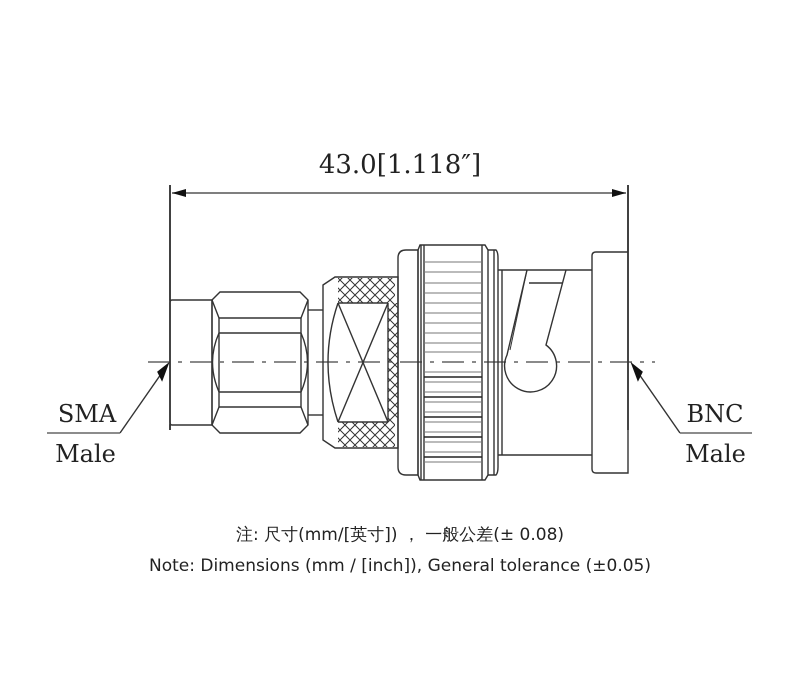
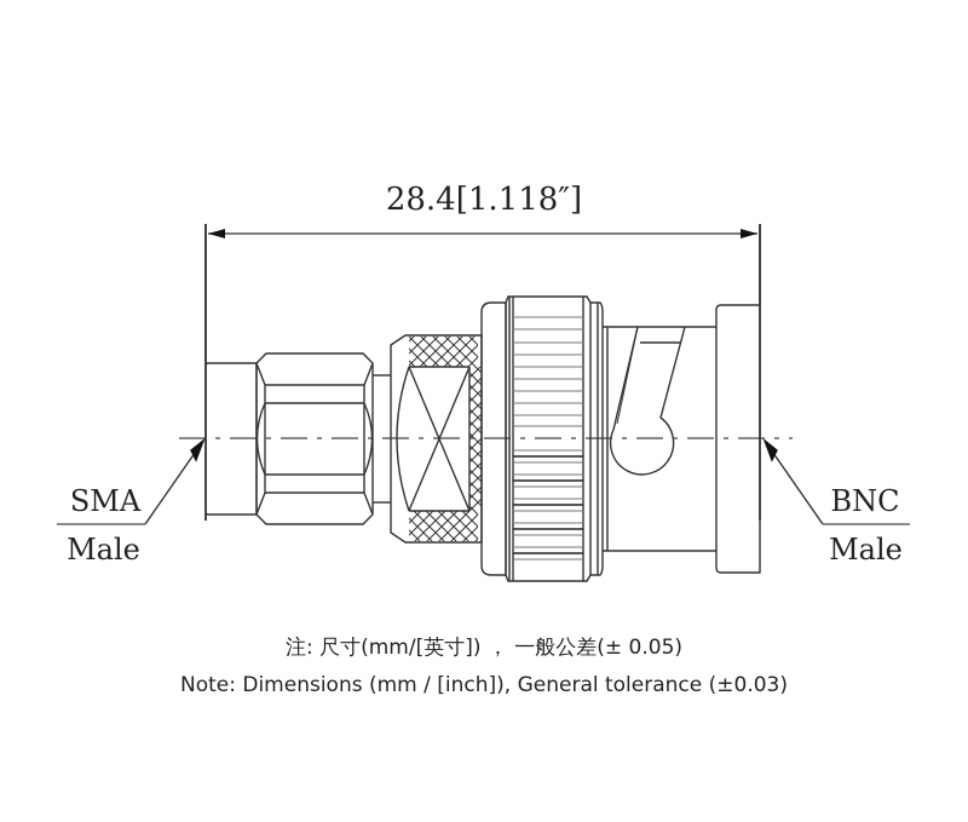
- 43.0[1.118″]
+ 28.4[1.118″]
  SMA
  Male
  BNC
  Male
- 注: 尺寸(mm/[英寸]) ， 一般公差(± 0.08)
+ 注: 尺寸(mm/[英寸]) ， 一般公差(± 0.05)
- Note: Dimensions (mm / [inch]), General tolerance (±0.05)
+ Note: Dimensions (mm / [inch]), General tolerance (±0.03)
